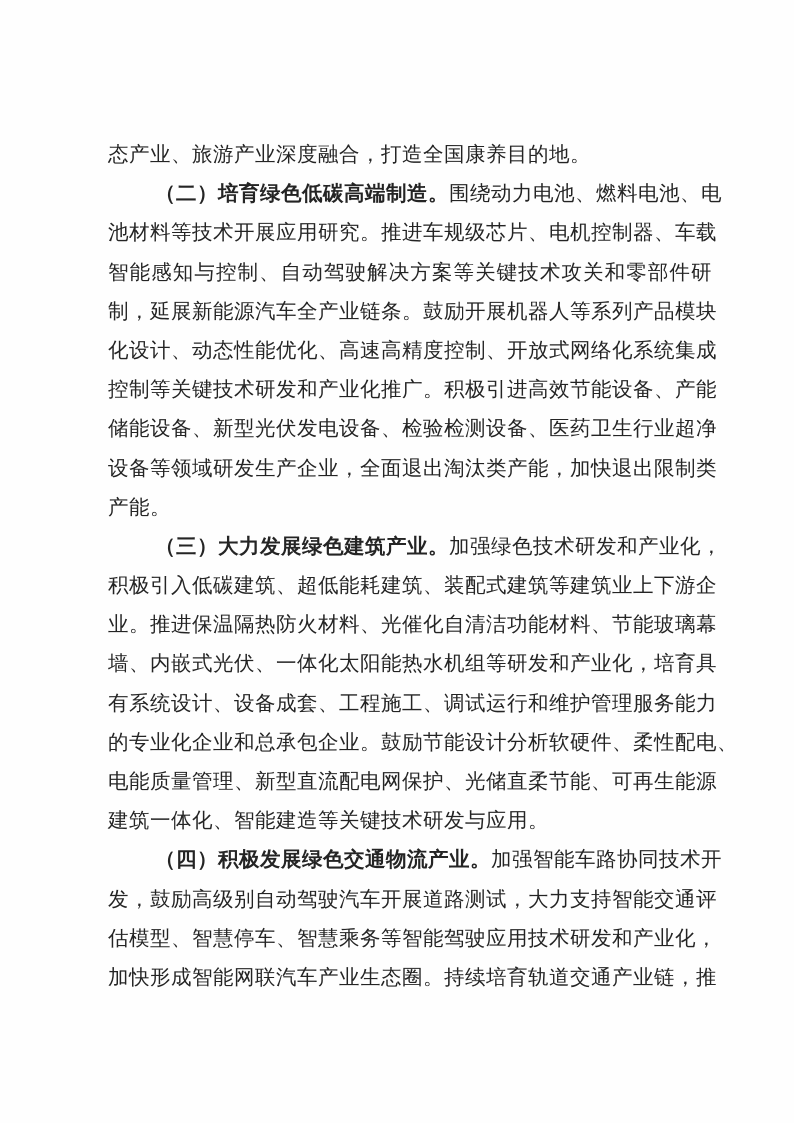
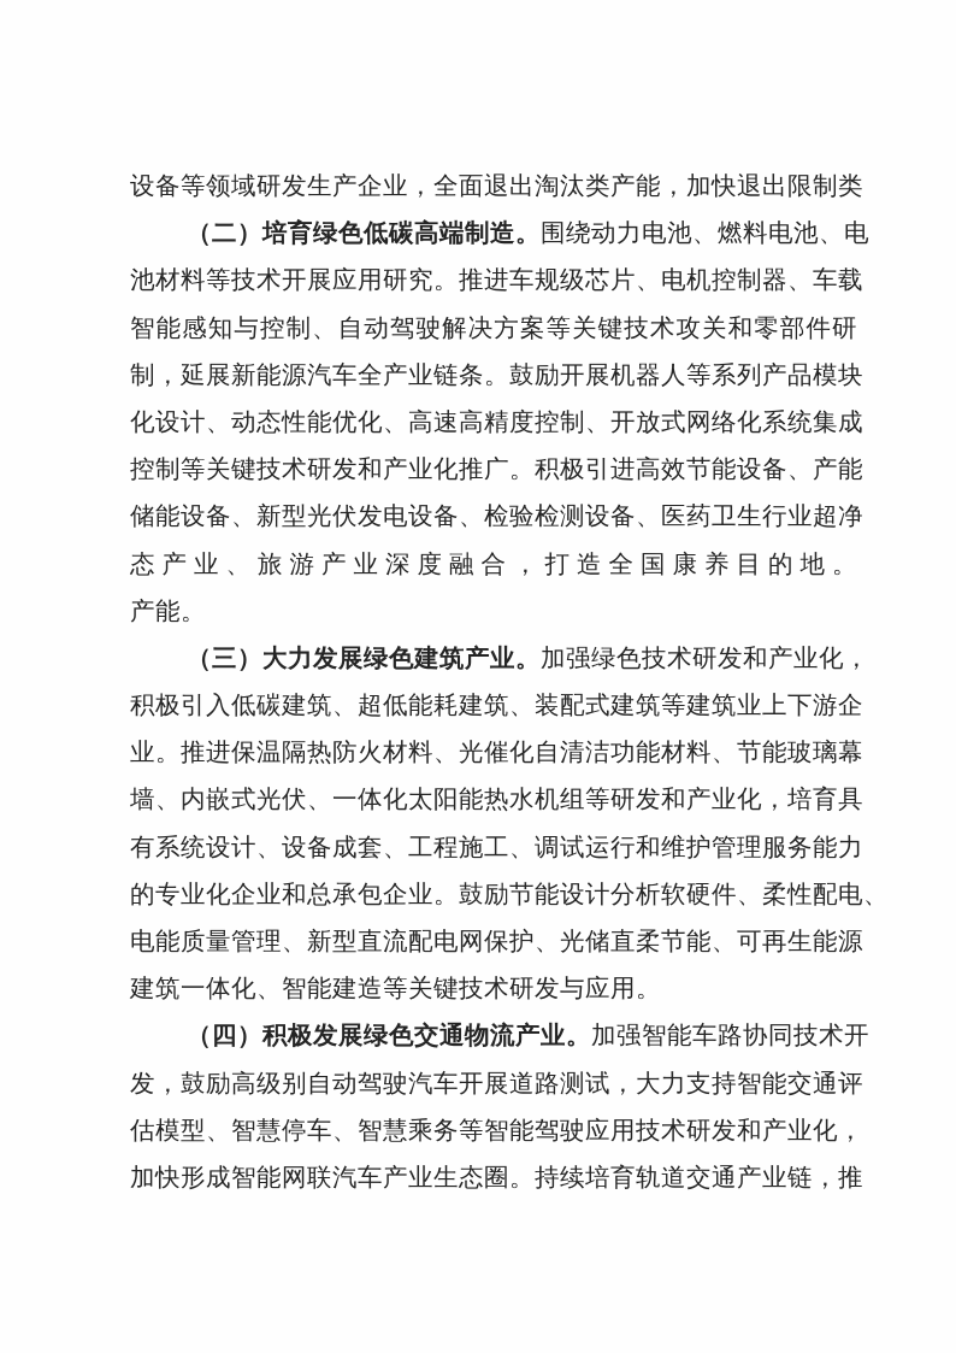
- 态产业、旅游产业深度融合，打造全国康养目的地。
+ 设备等领域研发生产企业，全面退出淘汰类产能，加快退出限制类
  （二）培育绿色低碳高端制造。围绕动力电池、燃料电池、电
  池材料等技术开展应用研究。推进车规级芯片、电机控制器、车载
  智能感知与控制、自动驾驶解决方案等关键技术攻关和零部件研
  制，延展新能源汽车全产业链条。鼓励开展机器人等系列产品模块
  化设计、动态性能优化、高速高精度控制、开放式网络化系统集成
  控制等关键技术研发和产业化推广。积极引进高效节能设备、产能
  储能设备、新型光伏发电设备、检验检测设备、医药卫生行业超净
- 设备等领域研发生产企业，全面退出淘汰类产能，加快退出限制类
+ 态产业、旅游产业深度融合，打造全国康养目的地。
  产能。
  （三）大力发展绿色建筑产业。加强绿色技术研发和产业化，
  积极引入低碳建筑、超低能耗建筑、装配式建筑等建筑业上下游企
  业。推进保温隔热防火材料、光催化自清洁功能材料、节能玻璃幕
  墙、内嵌式光伏、一体化太阳能热水机组等研发和产业化，培育具
  有系统设计、设备成套、工程施工、调试运行和维护管理服务能力
  的专业化企业和总承包企业。鼓励节能设计分析软硬件、柔性配电、
  电能质量管理、新型直流配电网保护、光储直柔节能、可再生能源
  建筑一体化、智能建造等关键技术研发与应用。
  （四）积极发展绿色交通物流产业。加强智能车路协同技术开
  发，鼓励高级别自动驾驶汽车开展道路测试，大力支持智能交通评
  估模型、智慧停车、智慧乘务等智能驾驶应用技术研发和产业化，
  加快形成智能网联汽车产业生态圈。持续培育轨道交通产业链，推
